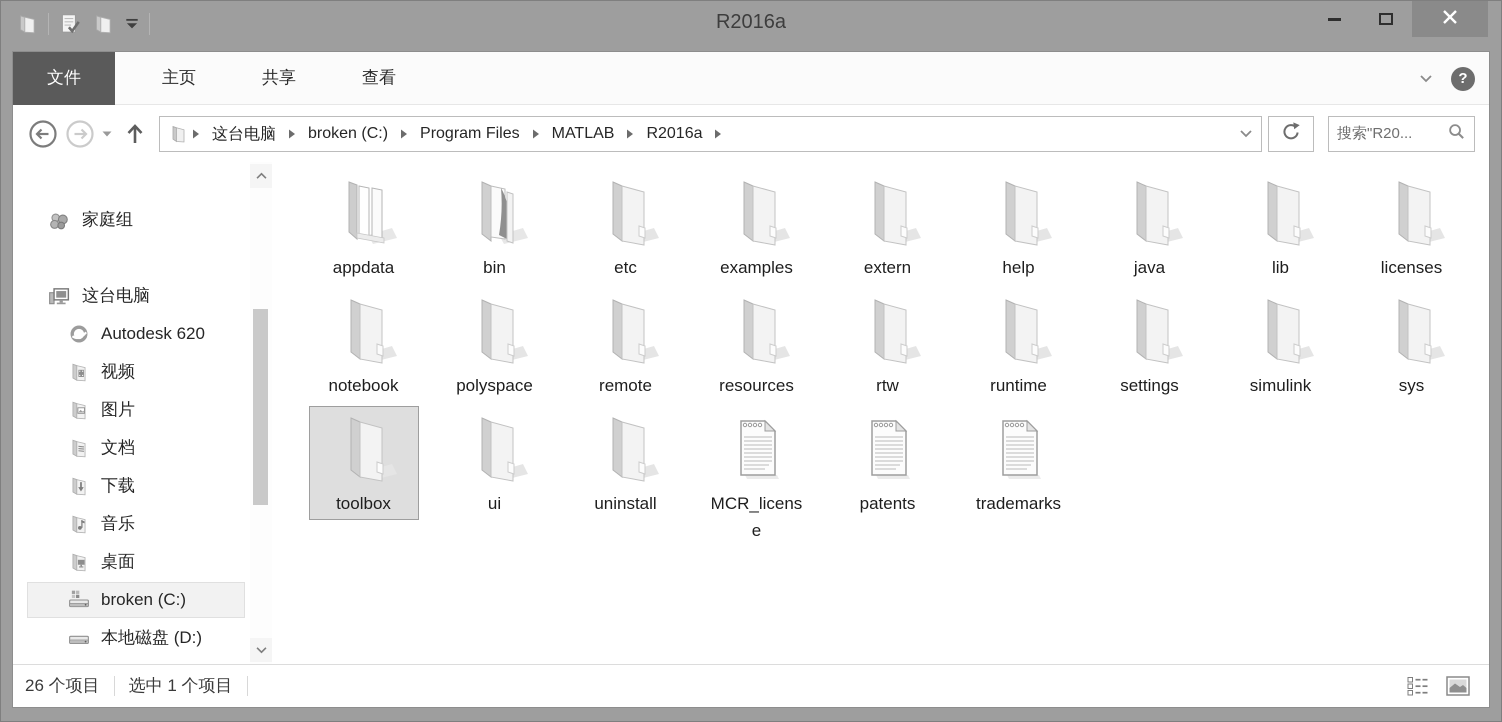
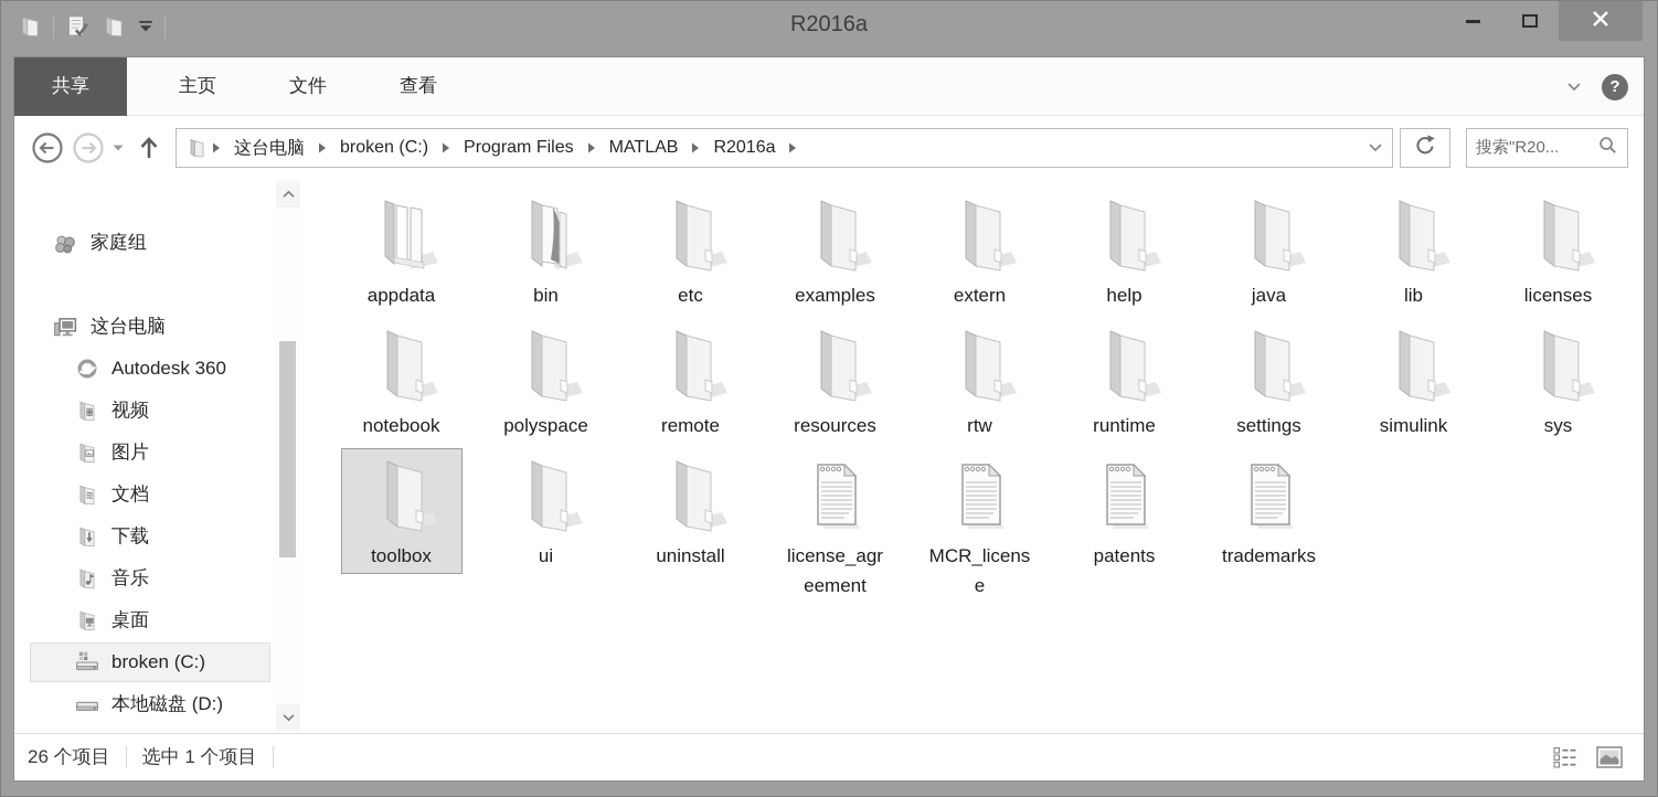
  R2016a
- 文件
+ 共享
  主页
- 共享
+ 文件
  查看
  ?
  这台电脑
  broken (C:)
  Program Files
  MATLAB
  R2016a
  搜索"R20...
  家庭组
  这台电脑
- Autodesk 620
+ Autodesk 360
  视频
  图片
  文档
  下载
  音乐
  桌面
  broken (C:)
  本地磁盘 (D:)
  appdata
  bin
  etc
  examples
  extern
  help
  java
  lib
  licenses
  notebook
  polyspace
  remote
  resources
  rtw
  runtime
  settings
  simulink
  sys
  toolbox
  ui
  uninstall
+ license_agreement
  MCR_license
  patents
  trademarks
  26 个项目
  选中 1 个项目
